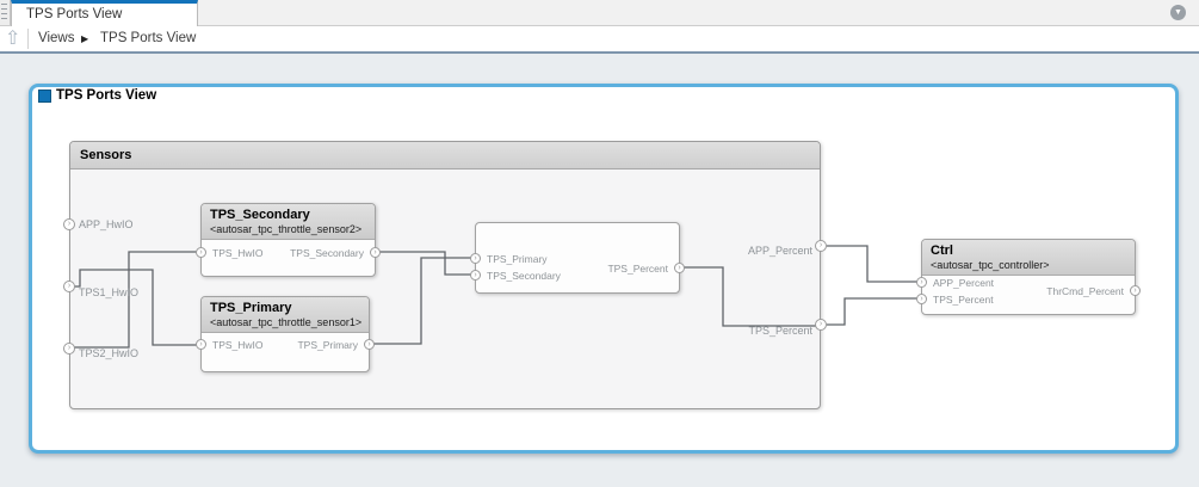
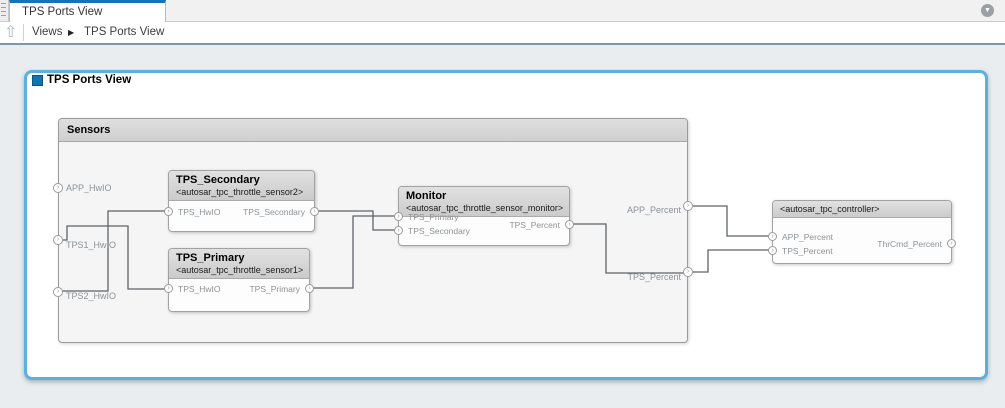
  TPS Ports View
  ⇧
  Views
  ▶
  TPS Ports View
  TPS Ports View
  Sensors
  TPS_Secondary
  <autosar_tpc_throttle_sensor2>
  TPS_HwIO
  TPS_Secondary
  TPS_Primary
  <autosar_tpc_throttle_sensor1>
  TPS_HwIO
  TPS_Primary
+ Monitor
+ <autosar_tpc_throttle_sensor_monitor>
  TPS_Primary
  TPS_Secondary
  TPS_Percent
- Ctrl
  <autosar_tpc_controller>
  APP_Percent
  TPS_Percent
  ThrCmd_Percent
  APP_HwIO
  TPS1_HwIO
  TPS2_HwIO
  APP_Percent
  TPS_Percent
